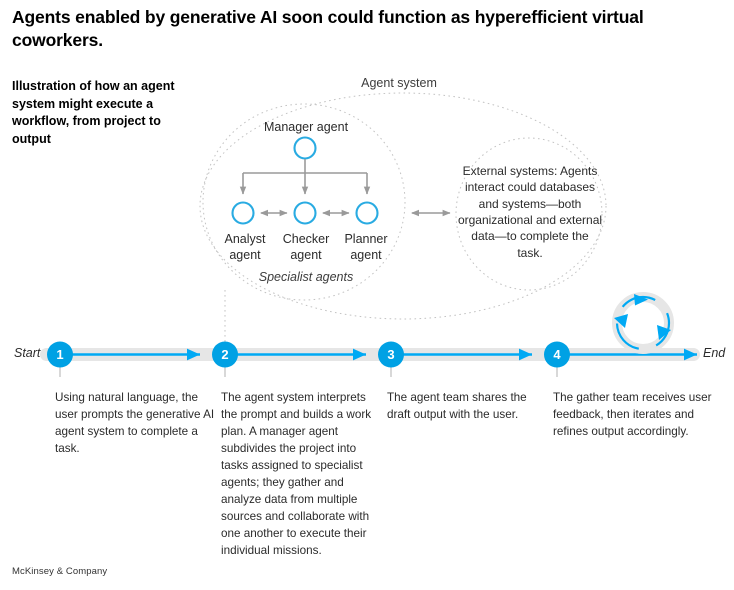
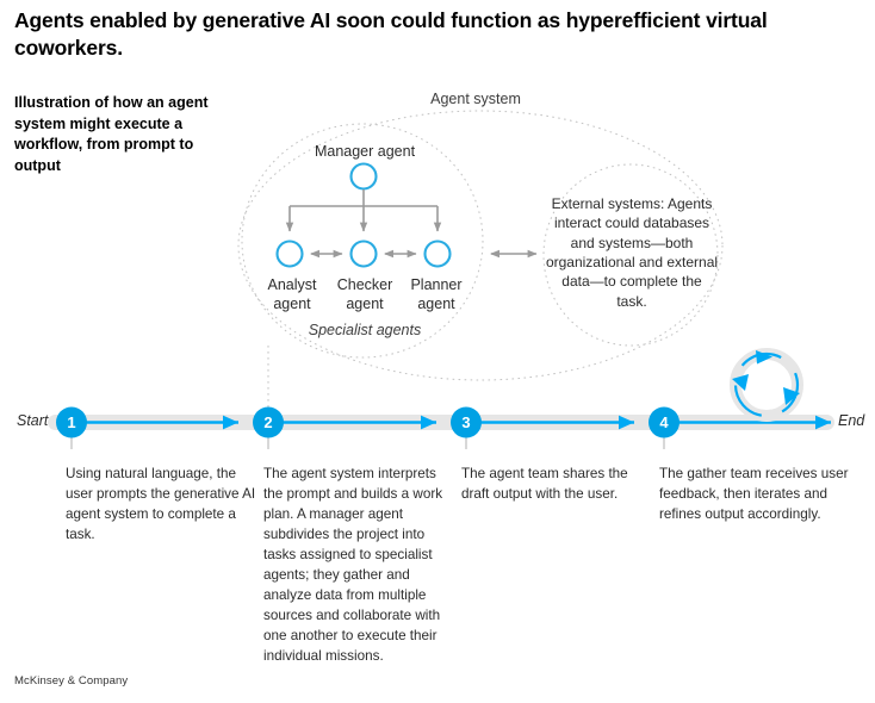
  Agents enabled by generative AI soon could function as hyperefficient virtual coworkers.
- Illustration of how an agent system might execute a workflow, from project to output
+ Illustration of how an agent system might execute a workflow, from prompt to output
  Agent system
  Manager agent
  Analyst
  agent
  Checker
  agent
  Planner
  agent
  Specialist agents
  External systems: Agents interact could databases and systems—both organizational and external data—to complete the task.
  Start
  End
  1
  2
  3
  4
  Using natural language, the user prompts the generative AI agent system to complete a task.
  The agent system interprets the prompt and builds a work plan. A manager agent subdivides the project into tasks assigned to specialist agents; they gather and analyze data from multiple sources and collaborate with one another to execute their individual missions.
  The agent team shares the draft output with the user.
  The gather team receives user feedback, then iterates and refines output accordingly.
  McKinsey & Company
